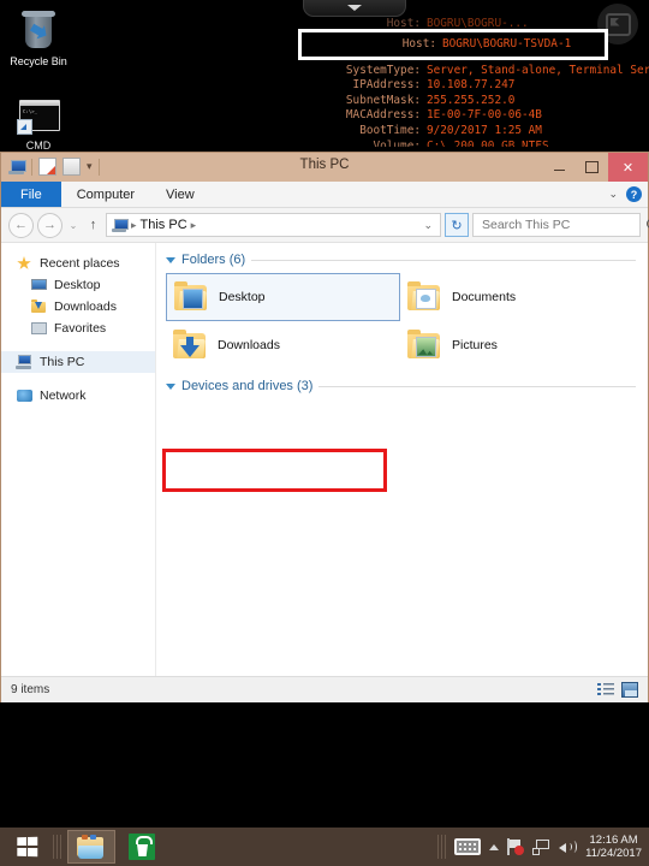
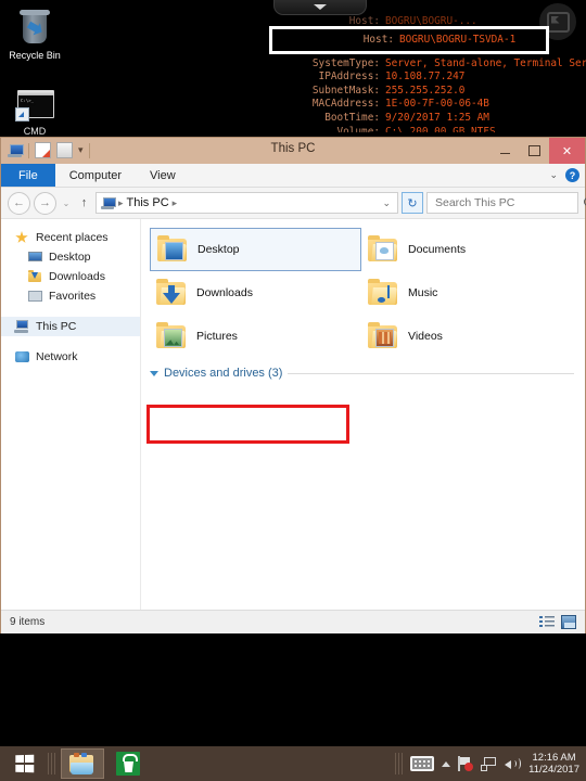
  Host:
  BOGRU\BOGRU-...
  SystemType:
  Server, Stand-alone, Terminal Ser
  IPAddress:
  10.108.77.247
  SubnetMask:
  255.255.252.0
  MACAddress:
  1E-00-7F-00-06-4B
  BootTime:
  9/20/2017 1:25 AM
  Volume:
  C:\ 200.00 GB NTFS
  Host:
  BOGRU\BOGRU-TSVDA-1
  Recycle Bin
  CMD
  ▾
  This PC
  ✕
  File
  Computer
  View
  ⌄
  ?
  ←
  →
  ⌄
  ↑
  ▸
  This PC
  ▸
  ⌄
  ↻
  Search This PC
  Recent places
  Desktop
  Downloads
  Favorites
  This PC
  Network
- Folders (6)
  Desktop
  Documents
  Downloads
+ Music
  Pictures
+ Videos
  Devices and drives (3)
  9 items
  12:16 AM
  11/24/2017
